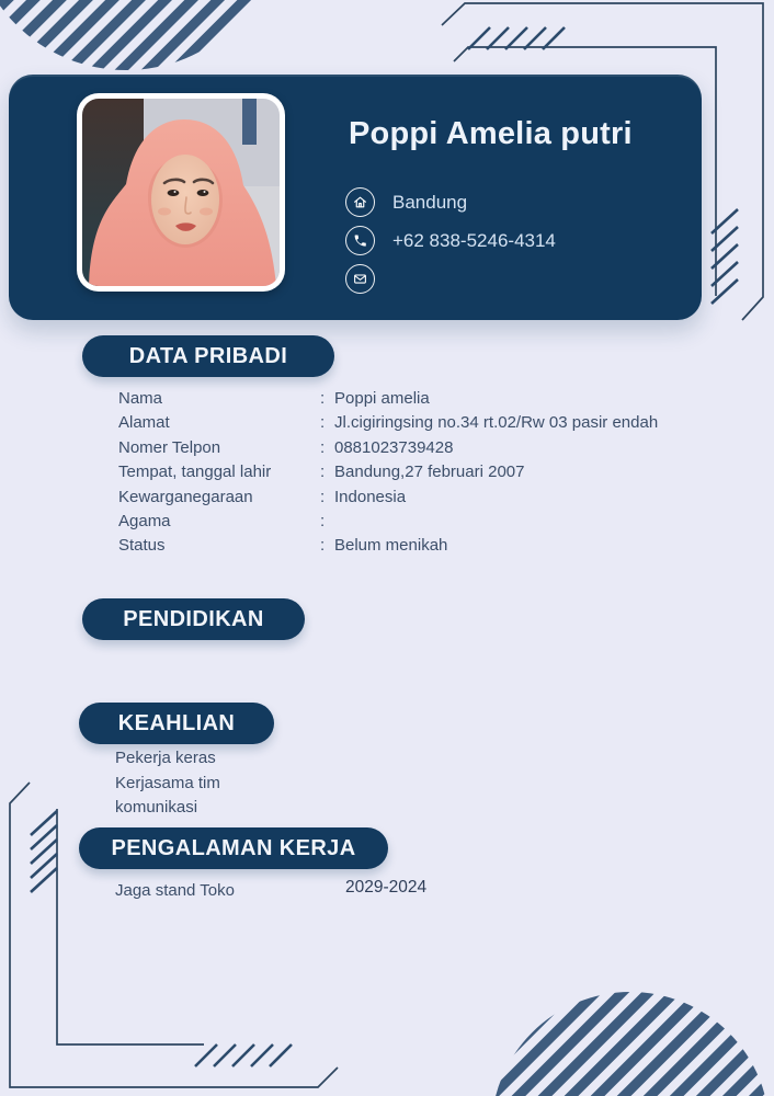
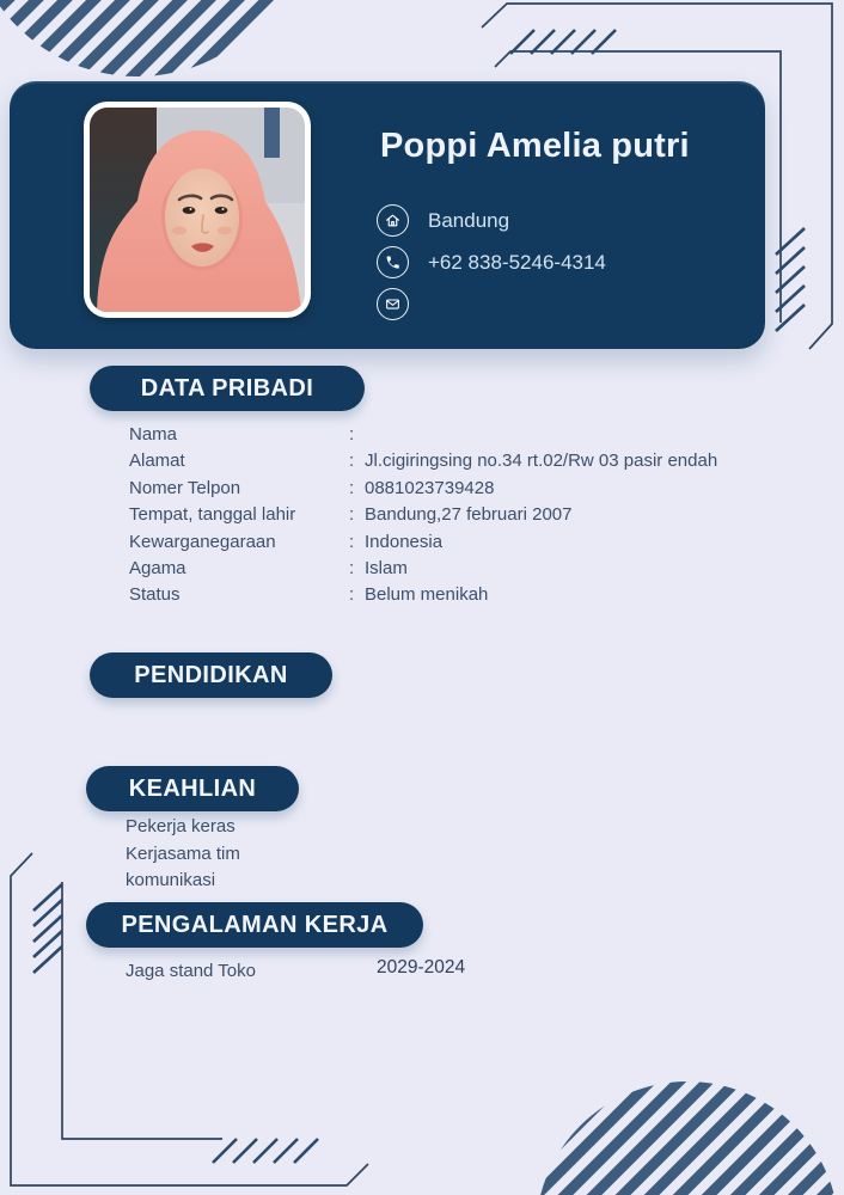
  Poppi Amelia putri
  Bandung
  +62 838-5246-4314
  DATA PRIBADI
  Nama
- Poppi amelia
  Alamat
  Jl.cigiringsing no.34 rt.02/Rw 03 pasir endah
  Nomer Telpon
  0881023739428
  Tempat, tanggal lahir
  Bandung,27 februari 2007
  Kewarganegaraan
  Indonesia
  Agama
+ Islam
  Status
  Belum menikah
  PENDIDIKAN
  KEAHLIAN
  Pekerja keras
  Kerjasama tim
  komunikasi
  PENGALAMAN KERJA
  Jaga stand Toko
  2029-2024
